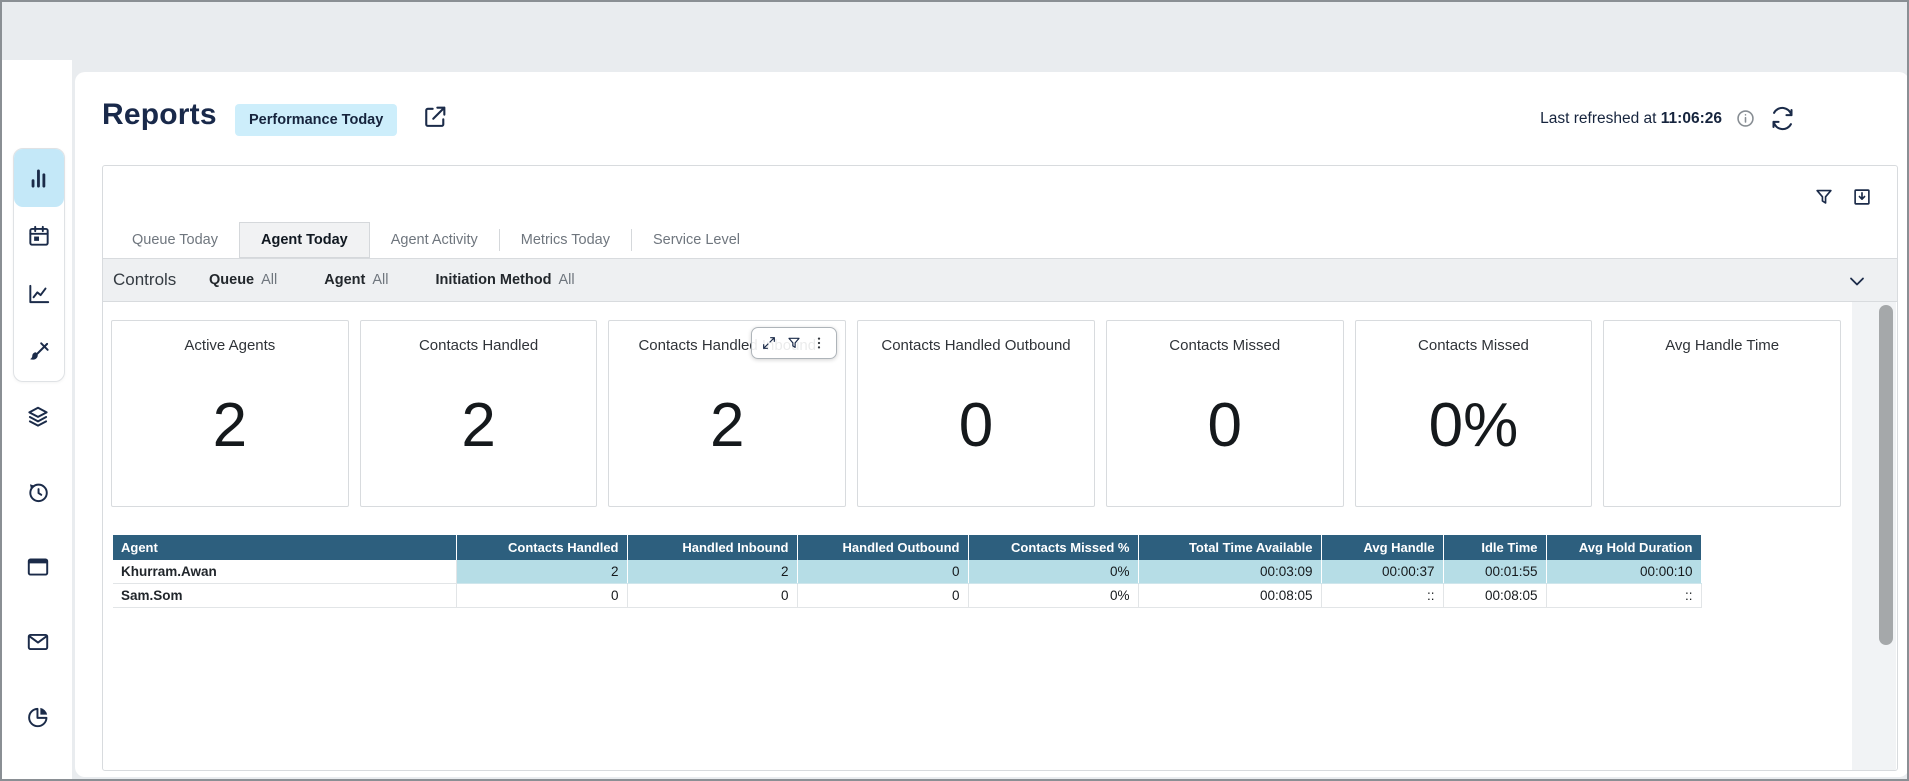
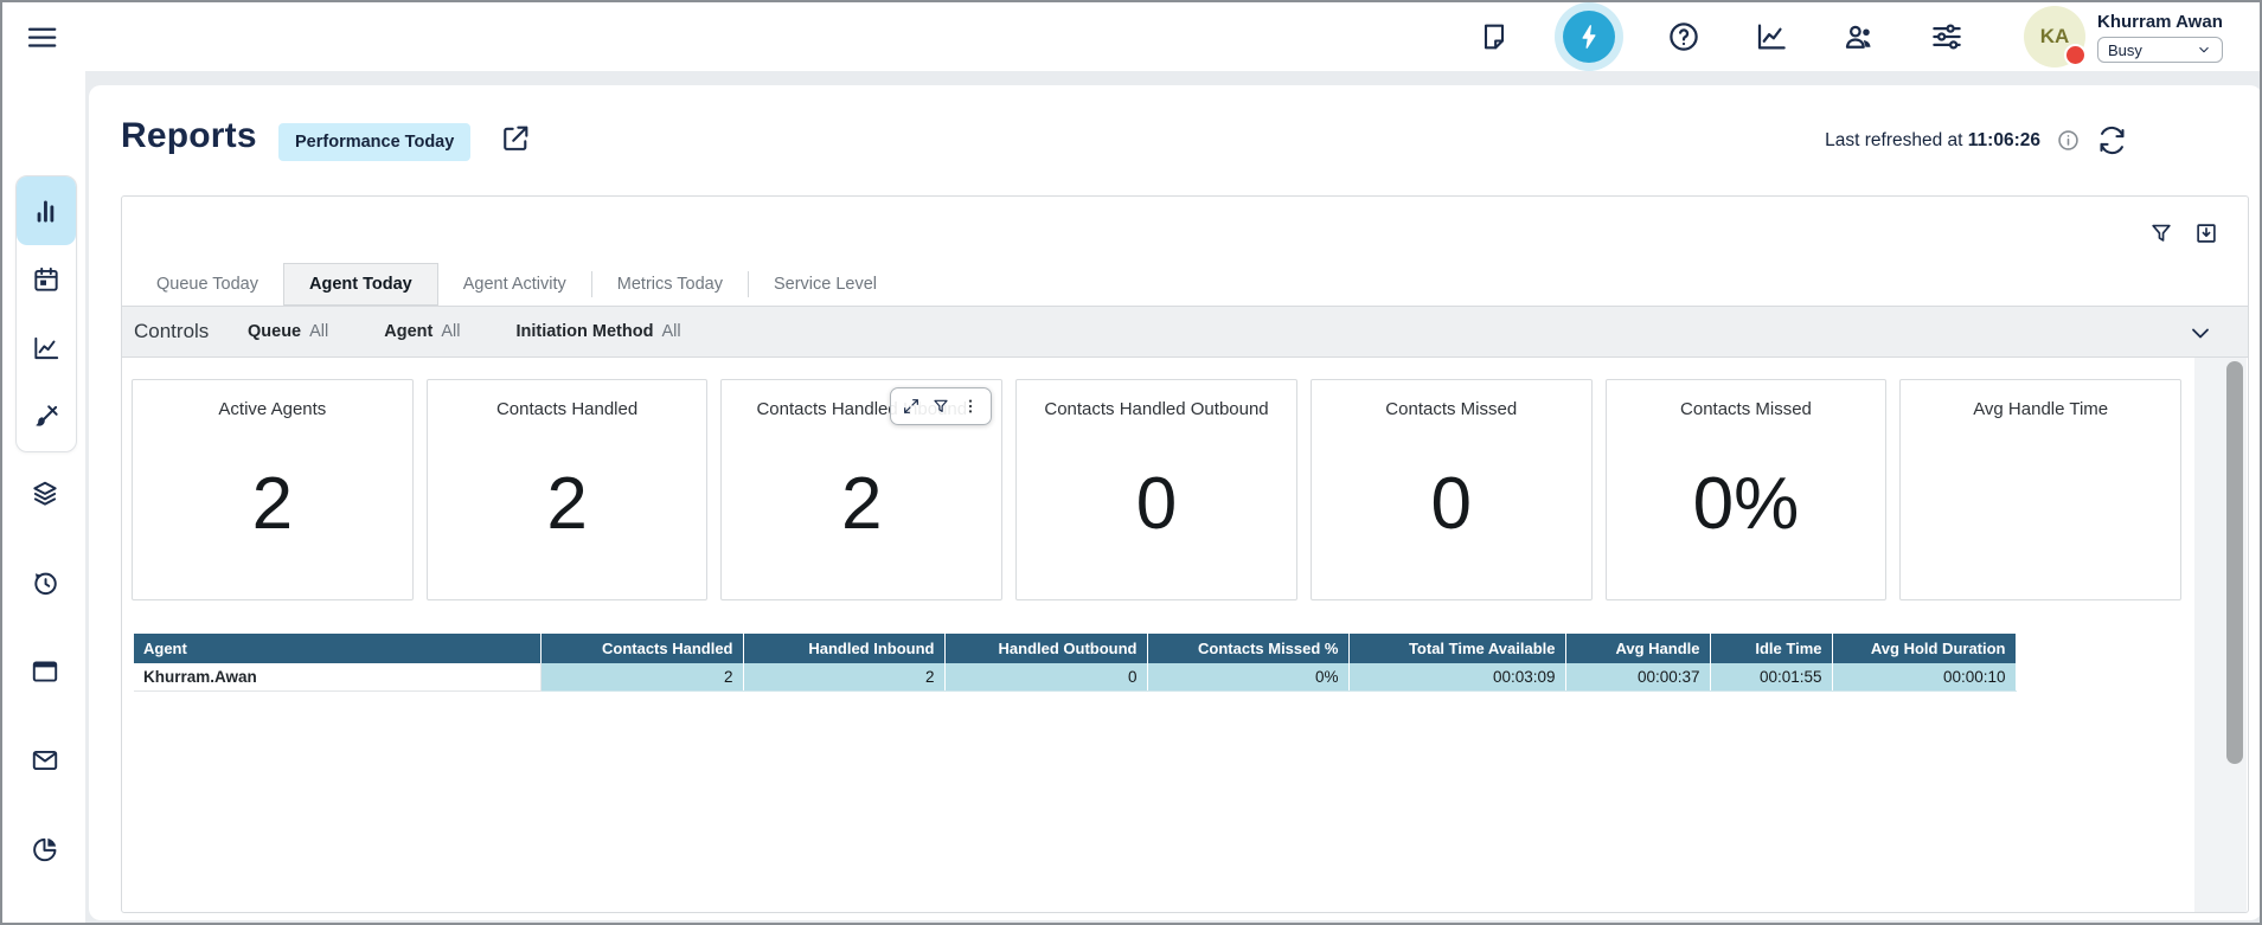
+ KA
+ Khurram Awan
+ Busy
  Reports
  Performance Today
  Last refreshed at 11:06:26
  Queue Today
  Agent Today
  Agent Activity
  Metrics Today
  Service Level
  Controls
  Queue
  All
  Agent
  All
  Initiation Method
  All
  Active Agents
  2
  Contacts Handled
  2
  2
  Contacts Handled Outbound
  0
  Contacts Missed
  0
  Contacts Missed
  0%
  Avg Handle Time
  Agent	Contacts Handled	Handled Inbound	Handled Outbound	Contacts Missed %	Total Time Available	Avg Handle	Idle Time	Avg Hold Duration
  Khurram.Awan	2	2	0	0%	00:03:09	00:00:37	00:01:55	00:00:10
- Sam.Som	0	0	0	0%	00:08:05	::	00:08:05	::
